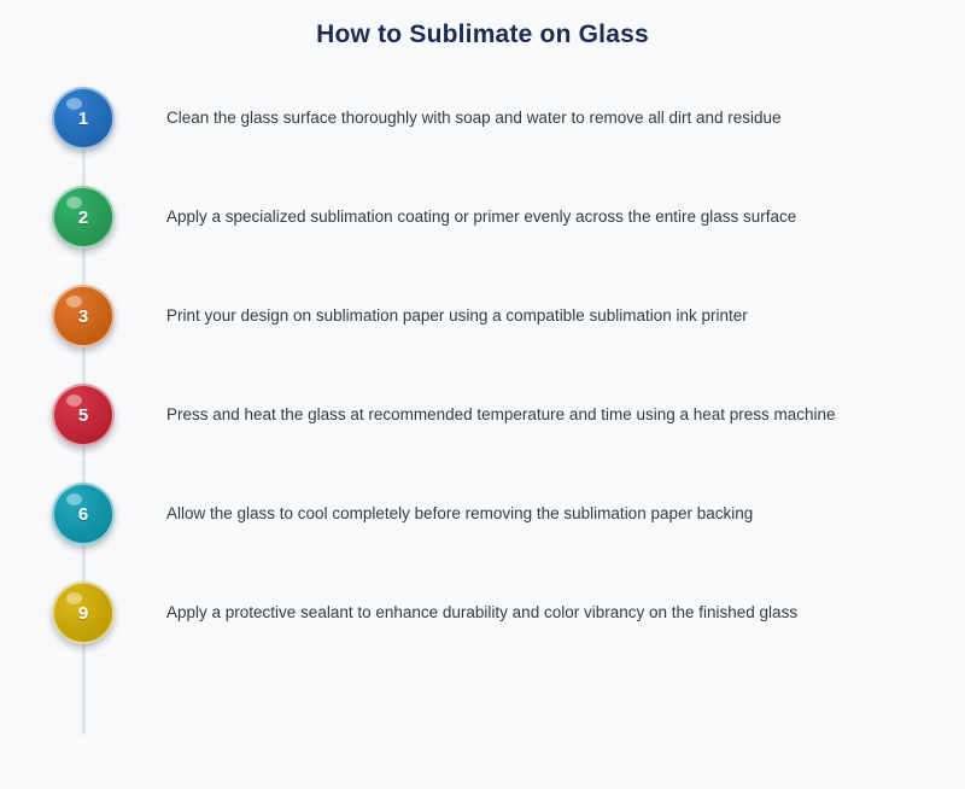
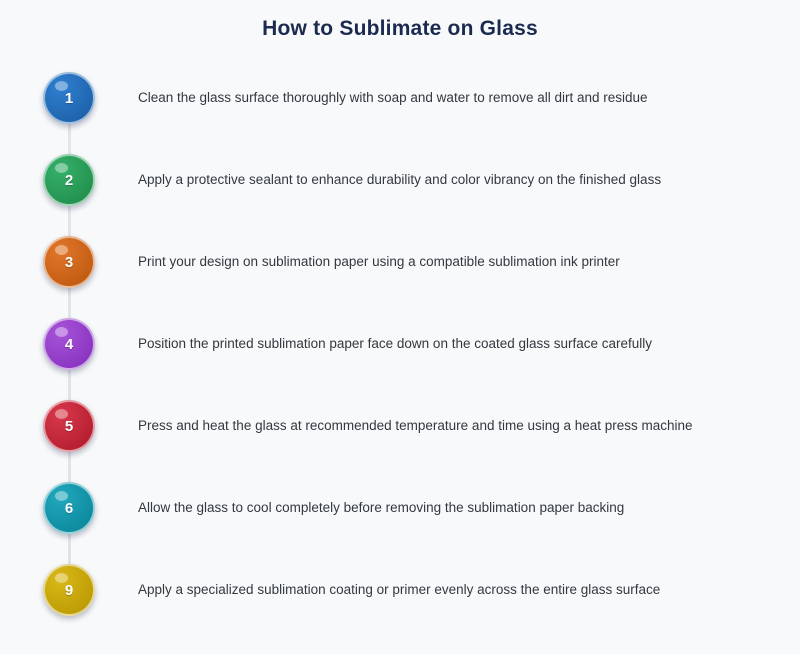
  How to Sublimate on Glass
  1
  Clean the glass surface thoroughly with soap and water to remove all dirt and residue
  2
- Apply a specialized sublimation coating or primer evenly across the entire glass surface
+ Apply a protective sealant to enhance durability and color vibrancy on the finished glass
  3
  Print your design on sublimation paper using a compatible sublimation ink printer
+ 4
+ Position the printed sublimation paper face down on the coated glass surface carefully
  5
  Press and heat the glass at recommended temperature and time using a heat press machine
  6
  Allow the glass to cool completely before removing the sublimation paper backing
  9
- Apply a protective sealant to enhance durability and color vibrancy on the finished glass
+ Apply a specialized sublimation coating or primer evenly across the entire glass surface
